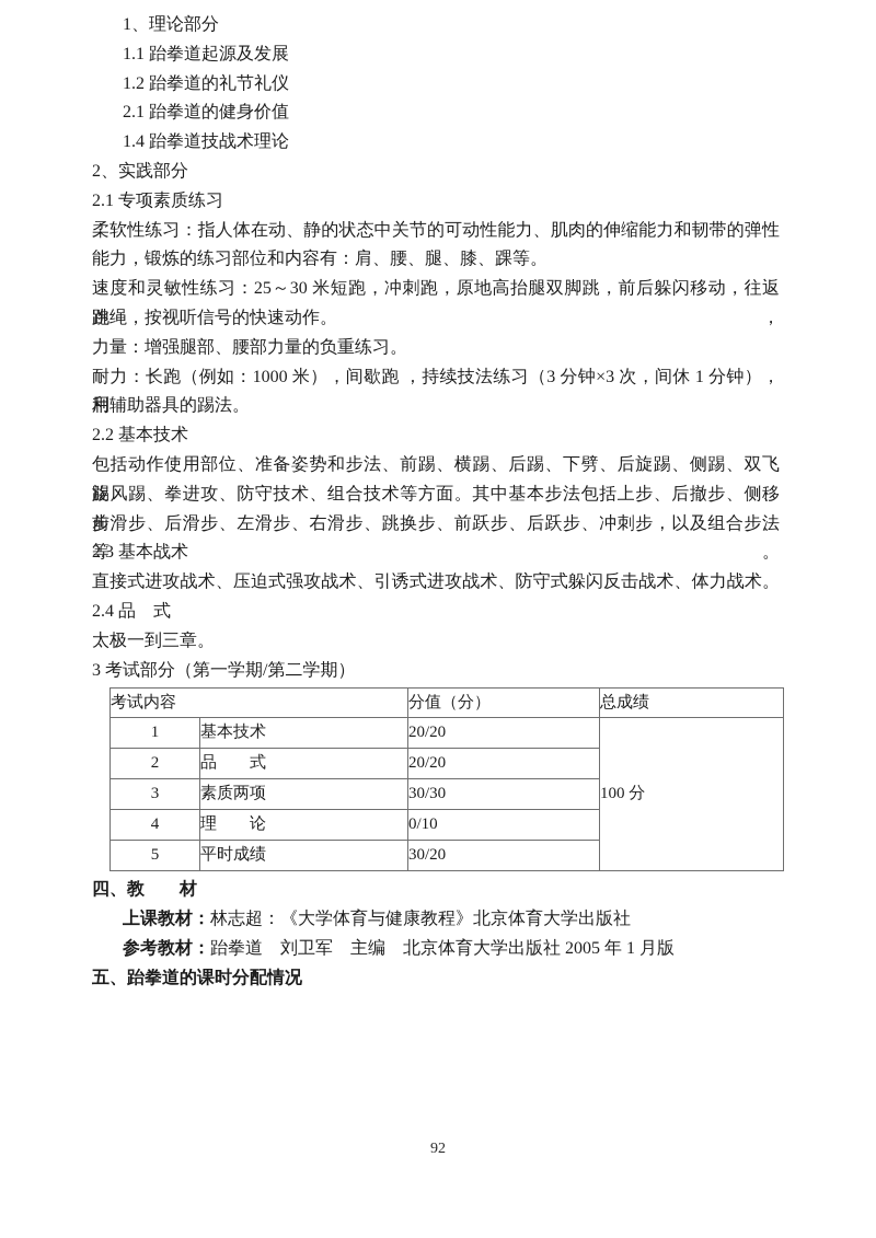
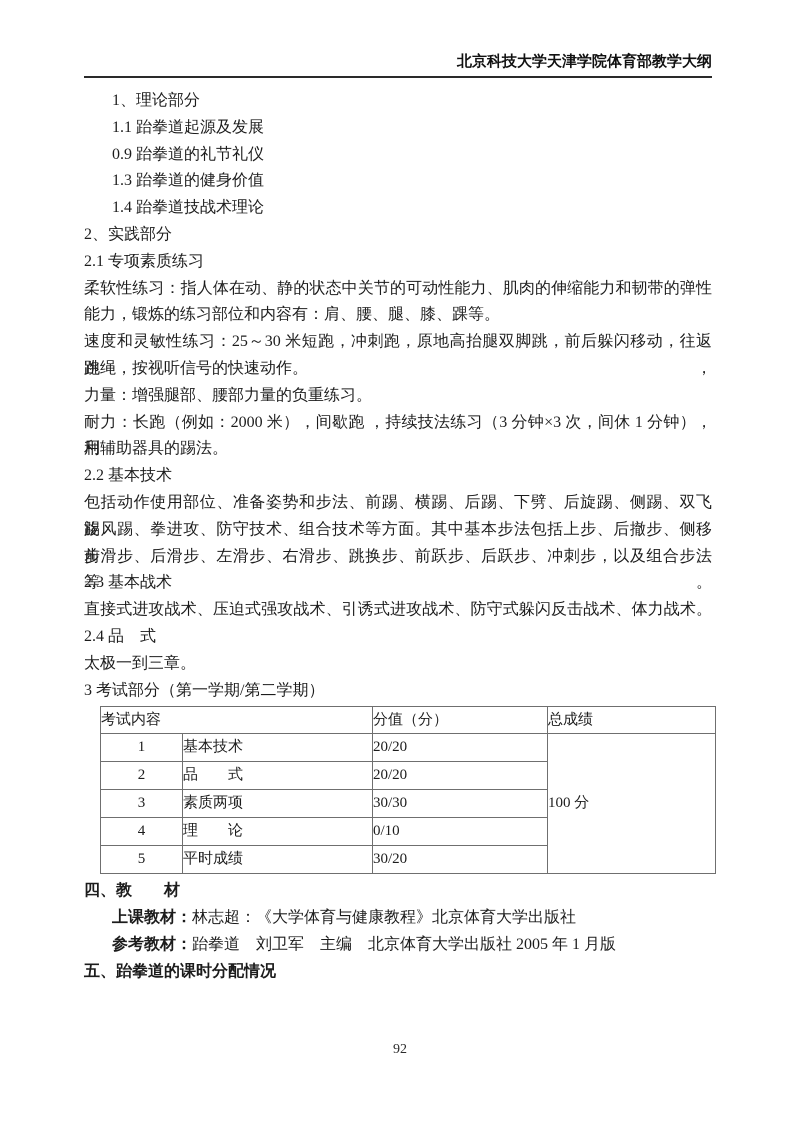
+ 北京科技大学天津学院体育部教学大纲
  1、理论部分
  1.1 跆拳道起源及发展
- 1.2 跆拳道的礼节礼仪
+ 0.9 跆拳道的礼节礼仪
- 2.1 跆拳道的健身价值
+ 1.3 跆拳道的健身价值
  1.4 跆拳道技战术理论
  2、实践部分
  2.1 专项素质练习
  柔软性练习：指人体在动、静的状态中关节的可动性能力、肌肉的伸缩能力和韧带的弹性
  能力，锻炼的练习部位和内容有：肩、腰、腿、膝、踝等。
  速度和灵敏性练习：25～30 米短跑，冲刺跑，原地高抬腿双脚跳，前后躲闪移动，往返跑，
  跳绳，按视听信号的快速动作。
  力量：增强腿部、腰部力量的负重练习。
- 耐力：长跑（例如：1000 米），间歇跑 ，持续技法练习（3 分钟×3 次，间休 1 分钟），利
+ 耐力：长跑（例如：2000 米），间歇跑 ，持续技法练习（3 分钟×3 次，间休 1 分钟），利
  用辅助器具的踢法。
  2.2 基本技术
  包括动作使用部位、准备姿势和步法、前踢、横踢、后踢、下劈、后旋踢、侧踢、双飞踢、
  旋风踢、拳进攻、防守技术、组合技术等方面。其中基本步法包括上步、后撤步、侧移步、
  前滑步、后滑步、左滑步、右滑步、跳换步、前跃步、后跃步、冲刺步，以及组合步法等。
  2.3 基本战术
  直接式进攻战术、压迫式强攻战术、引诱式进攻战术、防守式躲闪反击战术、体力战术。
  2.4 品 式
  太极一到三章。
  3 考试部分（第一学期/第二学期）
  考试内容	分值（分）	总成绩
  1	基本技术	20/20	100 分
  2	品 式	20/20
  3	素质两项	30/30
  4	理 论	0/10
  5	平时成绩	30/20
  四、教 材
  上课教材：林志超：《大学体育与健康教程》北京体育大学出版社
  参考教材：跆拳道 刘卫军 主编 北京体育大学出版社 2005 年 1 月版
  五、跆拳道的课时分配情况
  92
